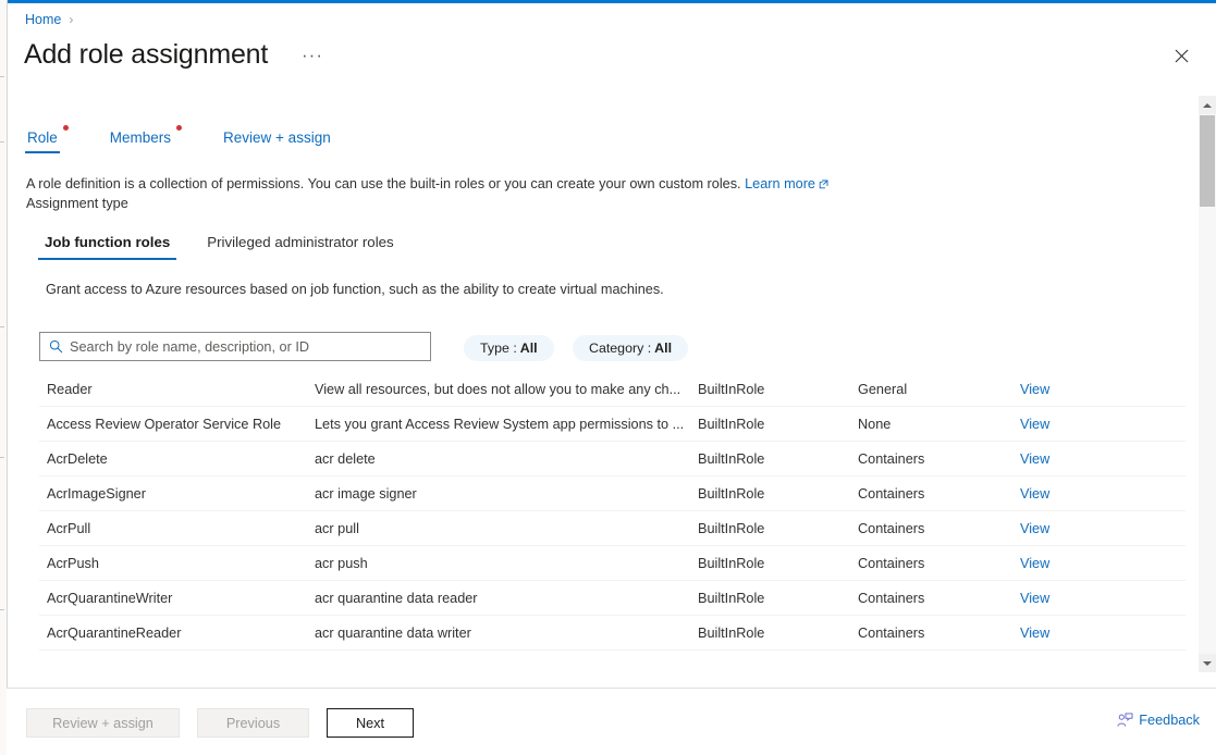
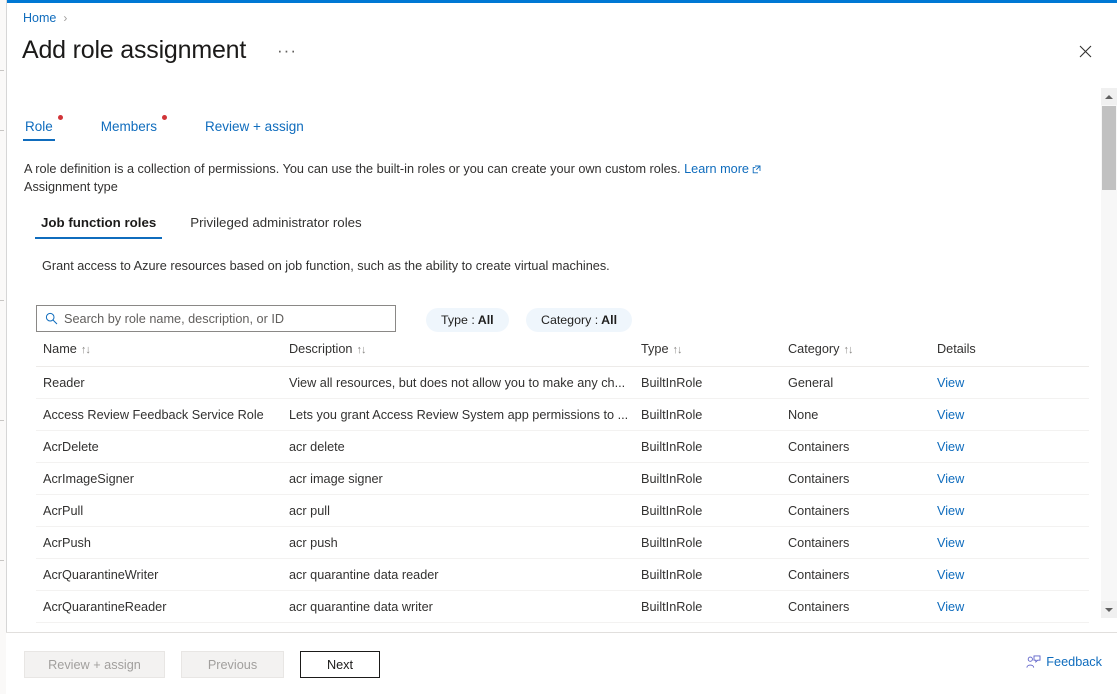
  Home ›
  Add role assignment
  ···
  Role Members Review + assign
  A role definition is a collection of permissions. You can use the built-in roles or you can create your own custom roles. Learn more
  Assignment type
  Job function roles Privileged administrator roles
  Grant access to Azure resources based on job function, such as the ability to create virtual machines.
  Search by role name, description, or ID
  Type
  :
  All
  Category
  :
  All
+ Name ↑↓
+ Description ↑↓
+ Type ↑↓
+ Category ↑↓
+ Details
  Reader
  View all resources, but does not allow you to make any ch...
  BuiltInRole
  General
  View
- Access Review Operator Service Role
+ Access Review Feedback Service Role
  Lets you grant Access Review System app permissions to ...
  BuiltInRole
  None
  View
  AcrDelete
  acr delete
  BuiltInRole
  Containers
  View
  AcrImageSigner
  acr image signer
  BuiltInRole
  Containers
  View
  AcrPull
  acr pull
  BuiltInRole
  Containers
  View
  AcrPush
  acr push
  BuiltInRole
  Containers
  View
  AcrQuarantineWriter
  acr quarantine data reader
  BuiltInRole
  Containers
  View
  AcrQuarantineReader
  acr quarantine data writer
  BuiltInRole
  Containers
  View
  Review + assign
  Previous
  Next
  Feedback
